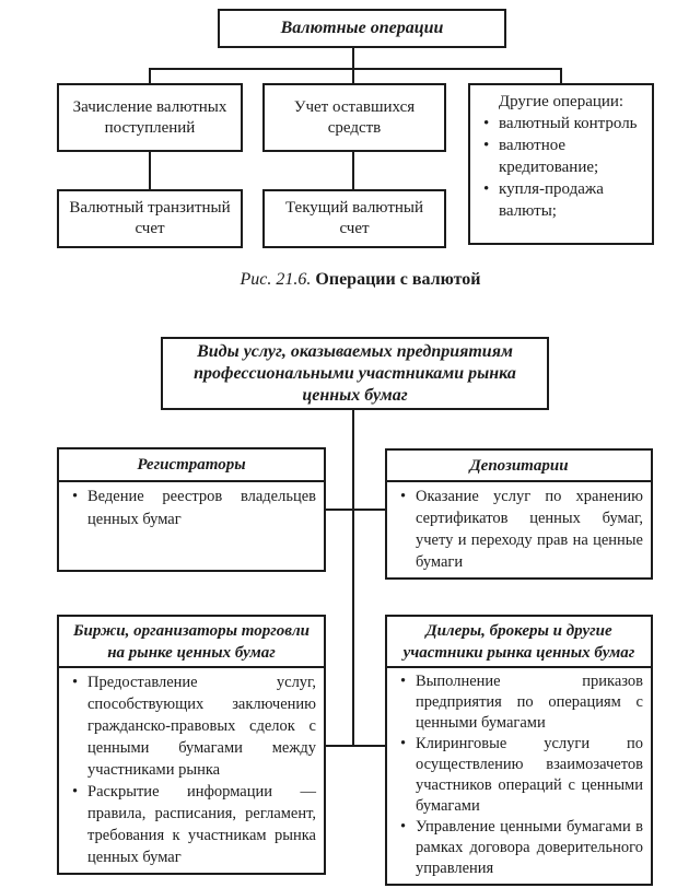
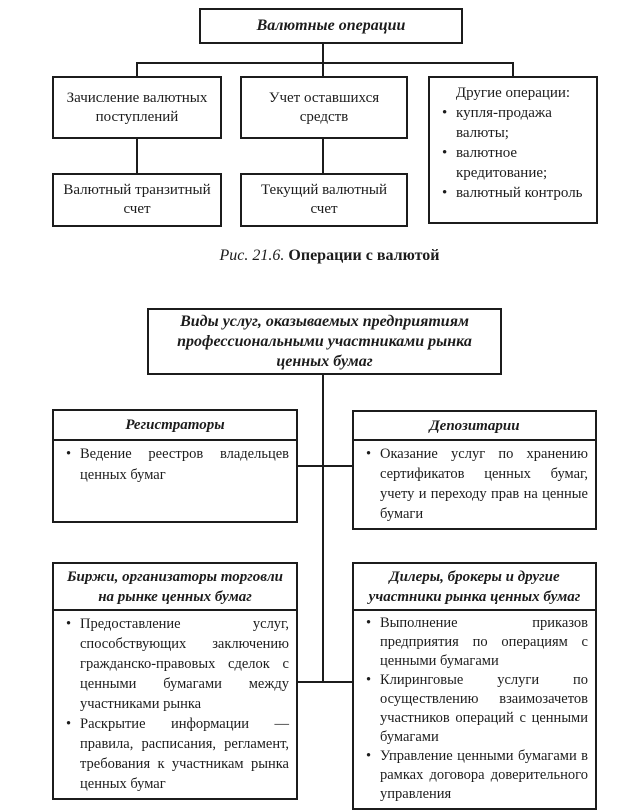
  Валютные операции
  Зачисление валютных поступлений
  Учет оставшихся средств
  Другие операции:
- валютный контроль
+ купля-продажа валюты;
  валютное кредитование;
- купля-продажа валюты;
+ валютный контроль
  Валютный транзитный счет
  Текущий валютный счет
  Рис. 21.6. Операции с валютой
  Виды услуг, оказываемых предприятиям профессиональными участниками рынка ценных бумаг
  Регистраторы
  Ведение реестров владельцев ценных бумаг
  Депозитарии
  Оказание услуг по хранению сертификатов ценных бумаг, учету и переходу прав на ценные бумаги
  Биржи, организаторы торговли на рынке ценных бумаг
  Предоставление услуг, способствующих заключению гражданско-правовых сделок с ценными бумагами между участниками рынка
  Раскрытие информации — правила, расписания, регламент, требования к участникам рынка ценных бумаг
  Дилеры, брокеры и другие участники рынка ценных бумаг
  Выполнение приказов предприятия по операциям с ценными бумагами
  Клиринговые услуги по осуществлению взаимозачетов участников операций с ценными бумагами
  Управление ценными бумагами в рамках договора доверительного управления
